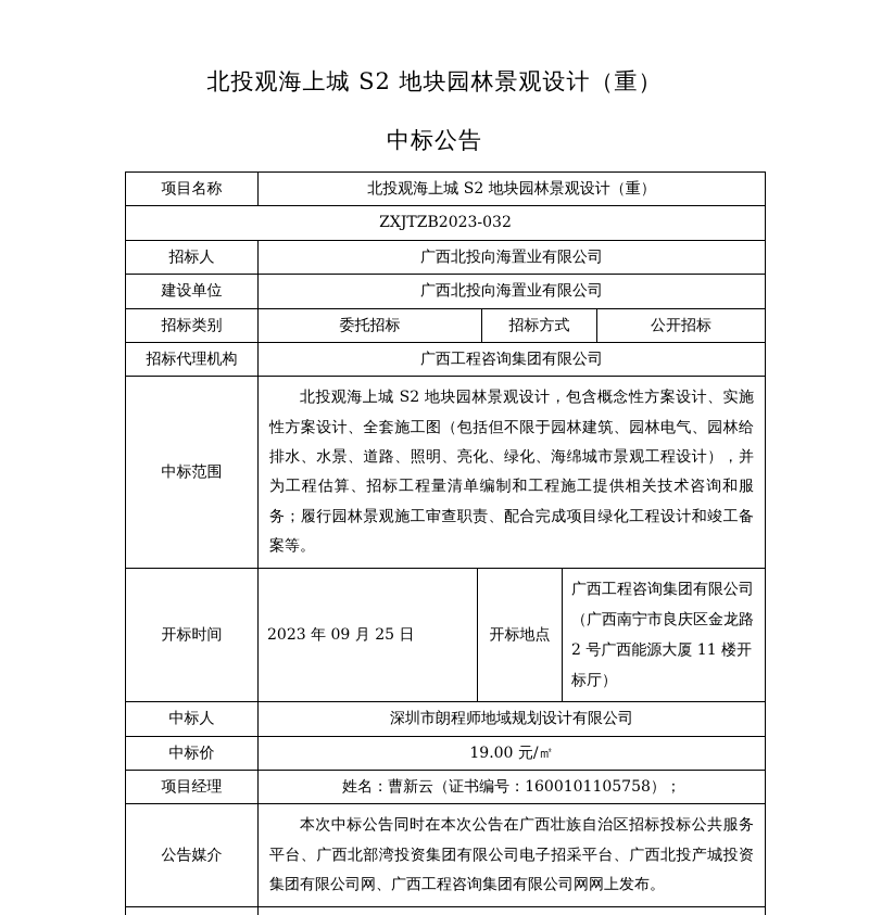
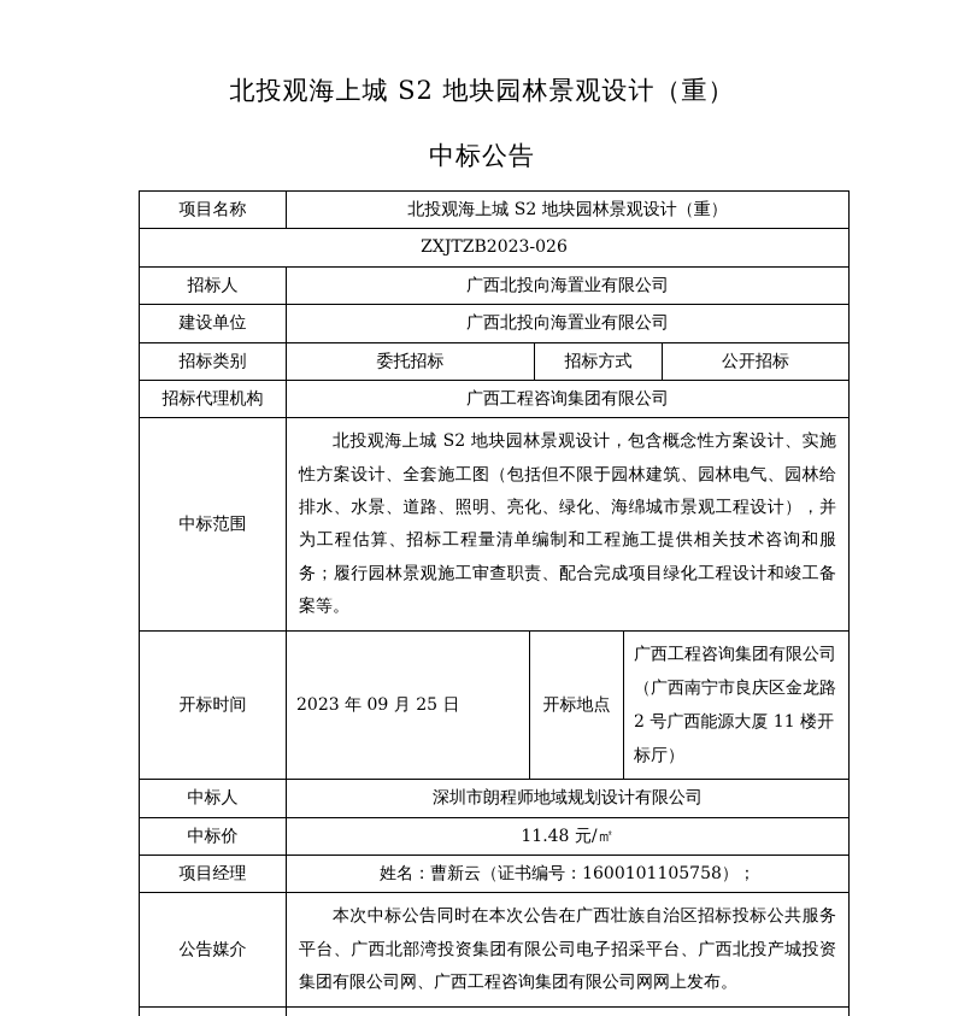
  北投观海上城 S2 地块园林景观设计（重）
  中标公告
  项目名称
  北投观海上城 S2 地块园林景观设计（重）
- ZXJTZB2023-032
+ ZXJTZB2023-026
  招标人
  广西北投向海置业有限公司
  建设单位
  广西北投向海置业有限公司
  招标类别
  委托招标
  招标方式
  公开招标
  招标代理机构
  广西工程咨询集团有限公司
  中标范围
  北投观海上城 S2 地块园林景观设计，包含概念性方案设计、实施性方案设计、全套施工图（包括但不限于园林建筑、园林电气、园林给排水、水景、道路、照明、亮化、绿化、海绵城市景观工程设计），并为工程估算、招标工程量清单编制和工程施工提供相关技术咨询和服务；履行园林景观施工审查职责、配合完成项目绿化工程设计和竣工备案等。
  开标时间
  2023 年 09 月 25 日
  开标地点
  广西工程咨询集团有限公司（广西南宁市良庆区金龙路 2 号广西能源大厦 11 楼开标厅）
  中标人
  深圳市朗程师地域规划设计有限公司
  中标价
- 19.00 元/㎡
+ 11.48 元/㎡
  项目经理
  姓名：曹新云（证书编号：1600101105758）；
  公告媒介
  本次中标公告同时在本次公告在广西壮族自治区招标投标公共服务平台、广西北部湾投资集团有限公司电子招采平台、广西北投产城投资集团有限公司网、广西工程咨询集团有限公司网网上发布。
